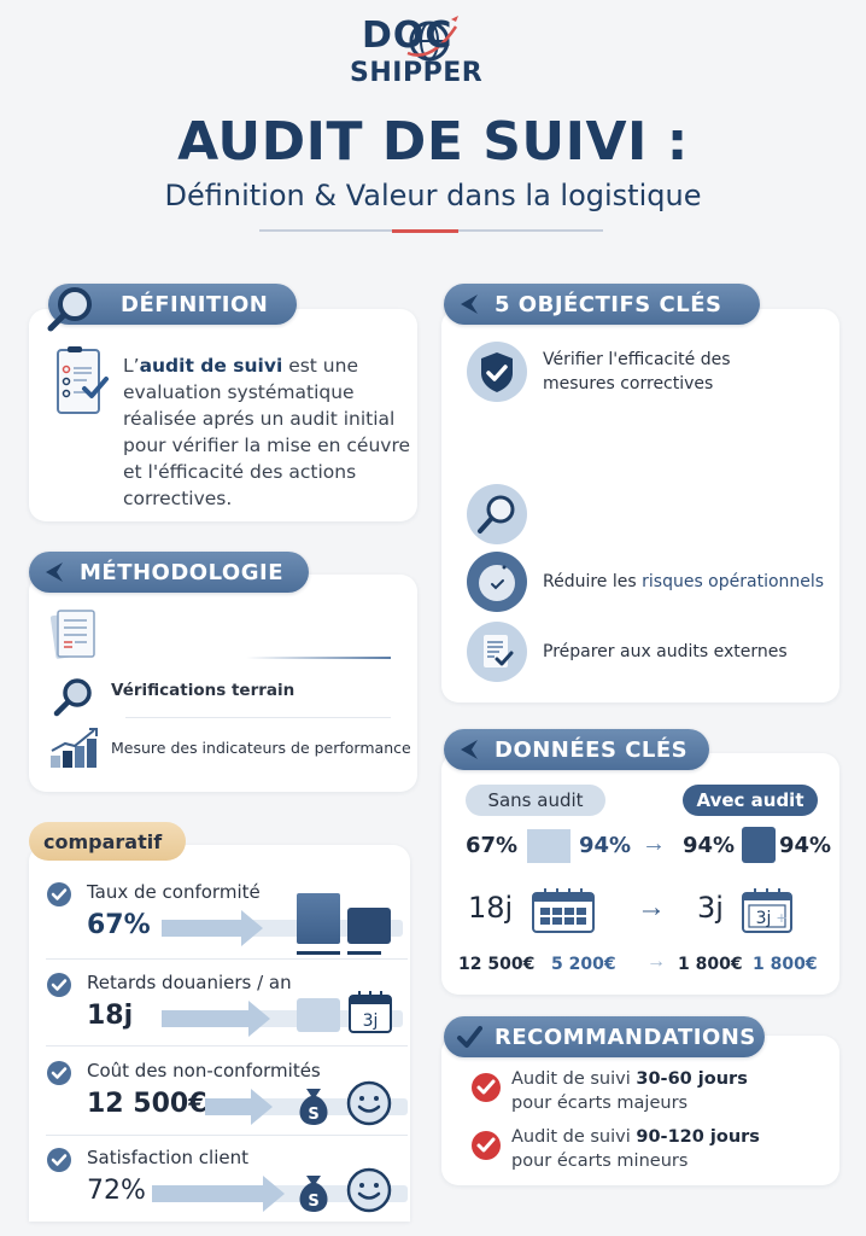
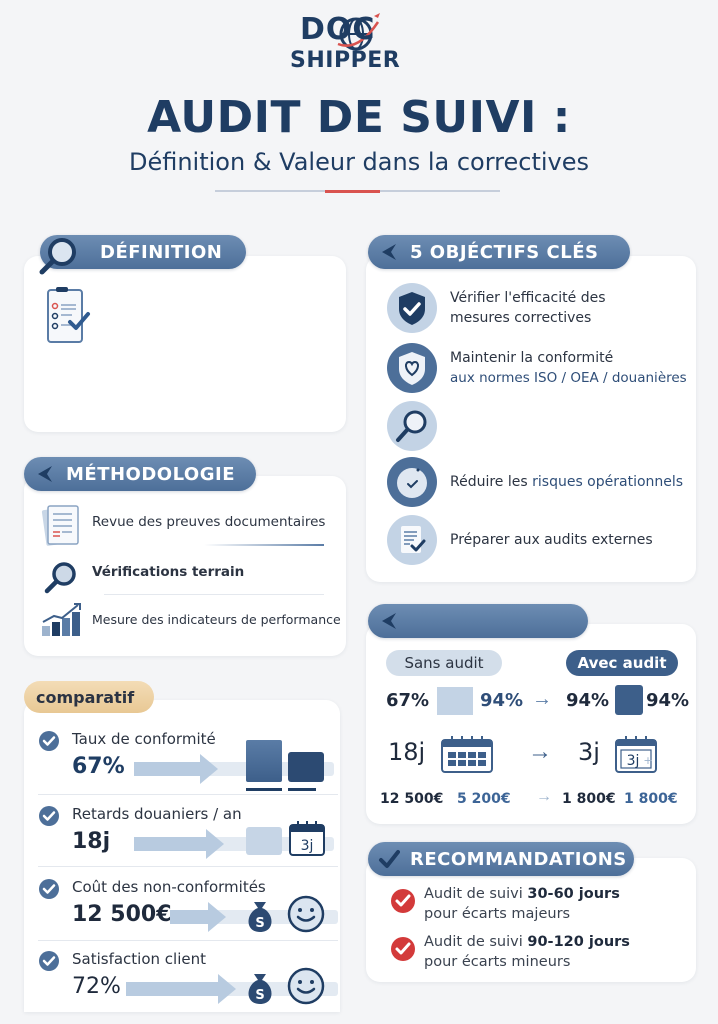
  DOC
  SHIPPER
  AUDIT DE SUIVI :
- Définition & Valeur dans la logistique
+ Définition & Valeur dans la correctives
- L’audit de suivi est une evaluation systématique réalisée aprés un audit initial pour vérifier la mise en céuvre et l'éfficacité des actions correctives.
  DÉFINITION
+ Revue des preuves documentaires
  Vérifications terrain
  Mesure des indicateurs de performance
  MÉTHODOLOGIE
  comparatif
  Taux de conformité
  67%
  Retards douaniers / an
  18j
  3j
  Coût des non-conformités
  12 500€
  S
  Satisfaction client
  72%
  S
  Vérifier l'efficacité des
  mesures correctives
+ Maintenir la conformité
+ aux normes ISO / OEA / douanières
  Réduire les risques opérationnels
  Préparer aux audits externes
  5 OBJÉCTIFS CLÉS
- DONNÉES CLÉS
  Sans audit
  Avec audit
  67%
  94%
  →
  94%
  94%
  18j
  →
  3j
  3j
  +
  12 500€
  5 200€
  →
  1 800€
  1 800€
  Audit de suivi 30-60 jours
  pour écarts majeurs
  Audit de suivi 90-120 jours
  pour écarts mineurs
  RECOMMANDATIONS
